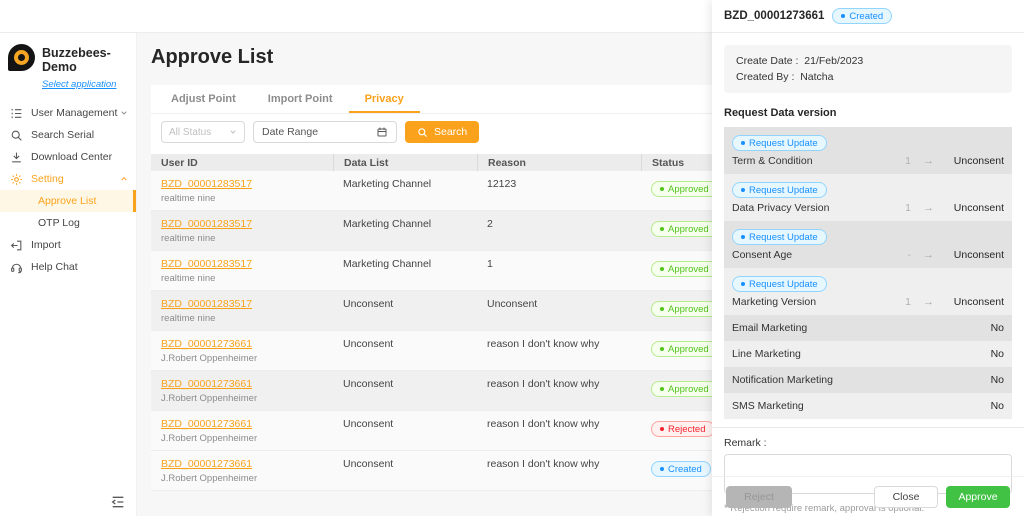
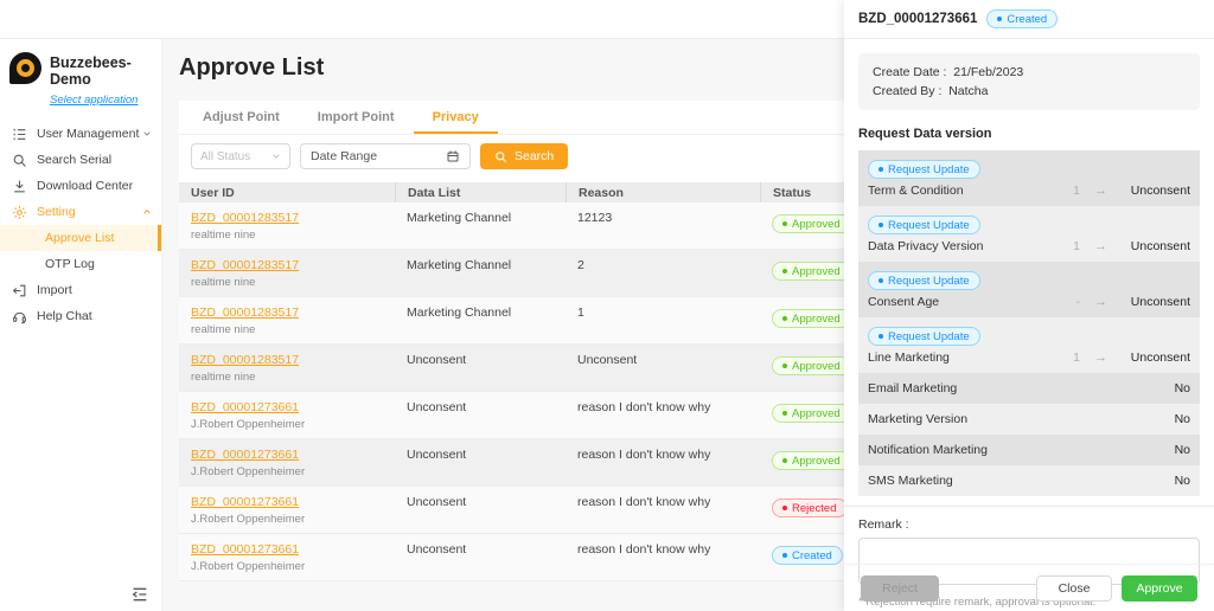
  Buzzebees-Demo
  Select application
  User Management
  Search Serial
  Download Center
  Setting
  Approve List
  OTP Log
  Import
  Help Chat
  Approve List
  Adjust Point
  Import Point
  Privacy
  All Status
  Date Range
  Search
  User ID
  Data List
  Reason
  Status
  BZD_00001283517
  realtime nine
  Marketing Channel
  12123
  Approved
  BZD_00001283517
  realtime nine
  Marketing Channel
  2
  Approved
  BZD_00001283517
  realtime nine
  Marketing Channel
  1
  Approved
  BZD_00001283517
  realtime nine
  Unconsent
  Unconsent
  Approved
  BZD_00001273661
  J.Robert Oppenheimer
  Unconsent
  reason I don't know why
  Approved
  BZD_00001273661
  J.Robert Oppenheimer
  Unconsent
  reason I don't know why
  Approved
  BZD_00001273661
  J.Robert Oppenheimer
  Unconsent
  reason I don't know why
  Rejected
  BZD_00001273661
  J.Robert Oppenheimer
  Unconsent
  reason I don't know why
  Created
  BZD_00001273661
  Created
  Create Date : 21/Feb/2023
  Created By : Natcha
  Request Data version
  Request Update
  Term & Condition
  1
  Unconsent
  Request Update
  Data Privacy Version
  1
  Unconsent
  Request Update
  Consent Age
  -
  Unconsent
  Request Update
- Marketing Version
+ Line Marketing
  1
  Unconsent
  Email Marketing
  No
- Line Marketing
+ Marketing Version
  No
  Notification Marketing
  No
  SMS Marketing
  No
  Remark :
  * Rejection require remark, approval is optional.
  Reject
  Close
  Approve
